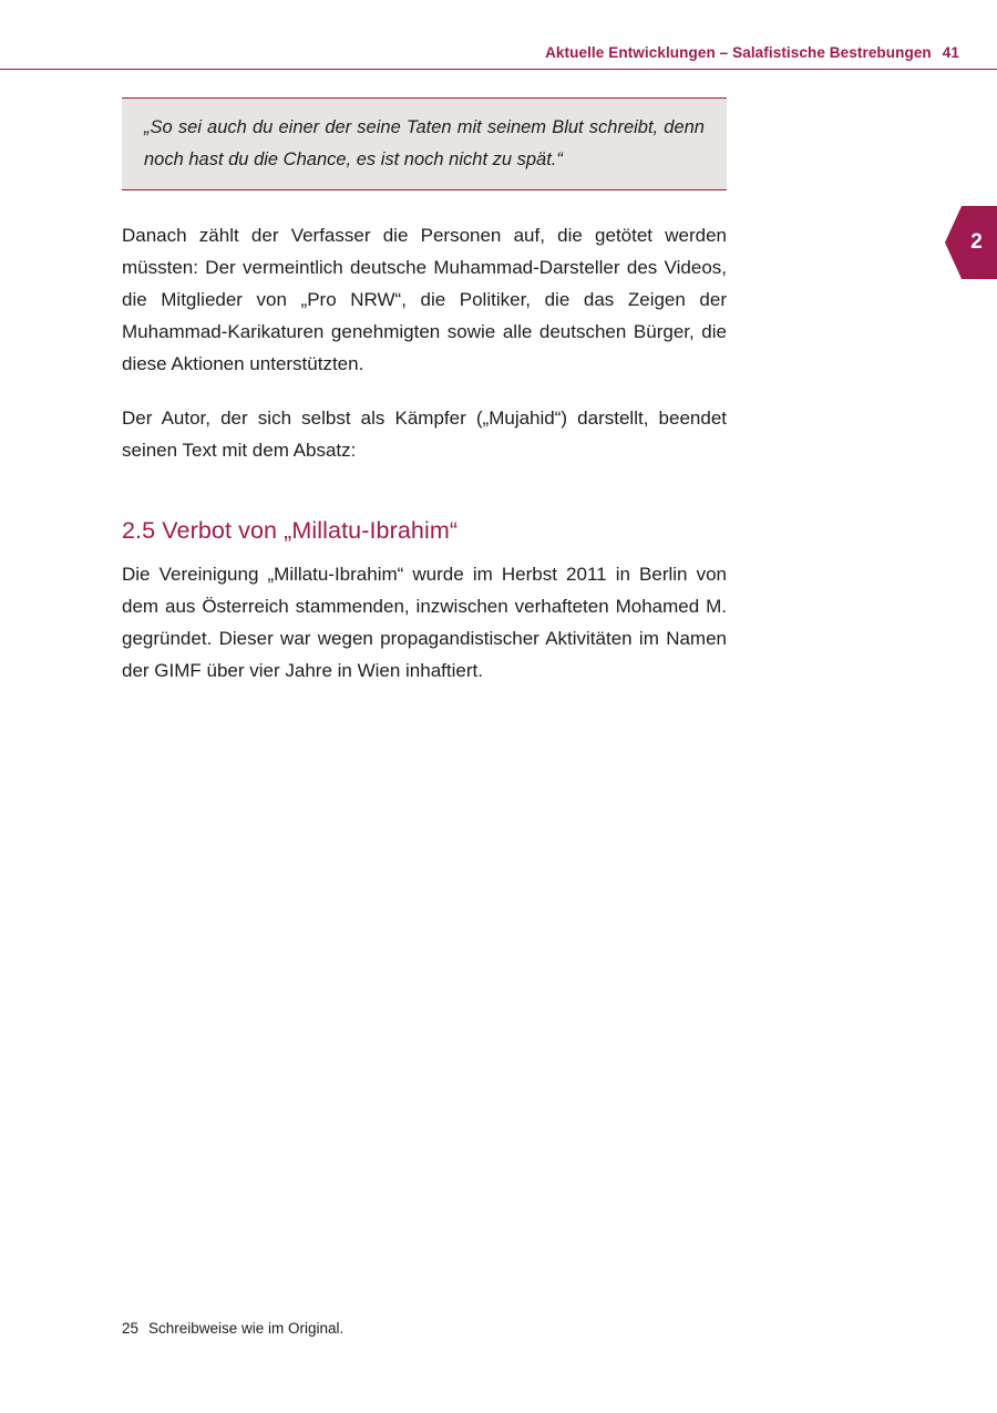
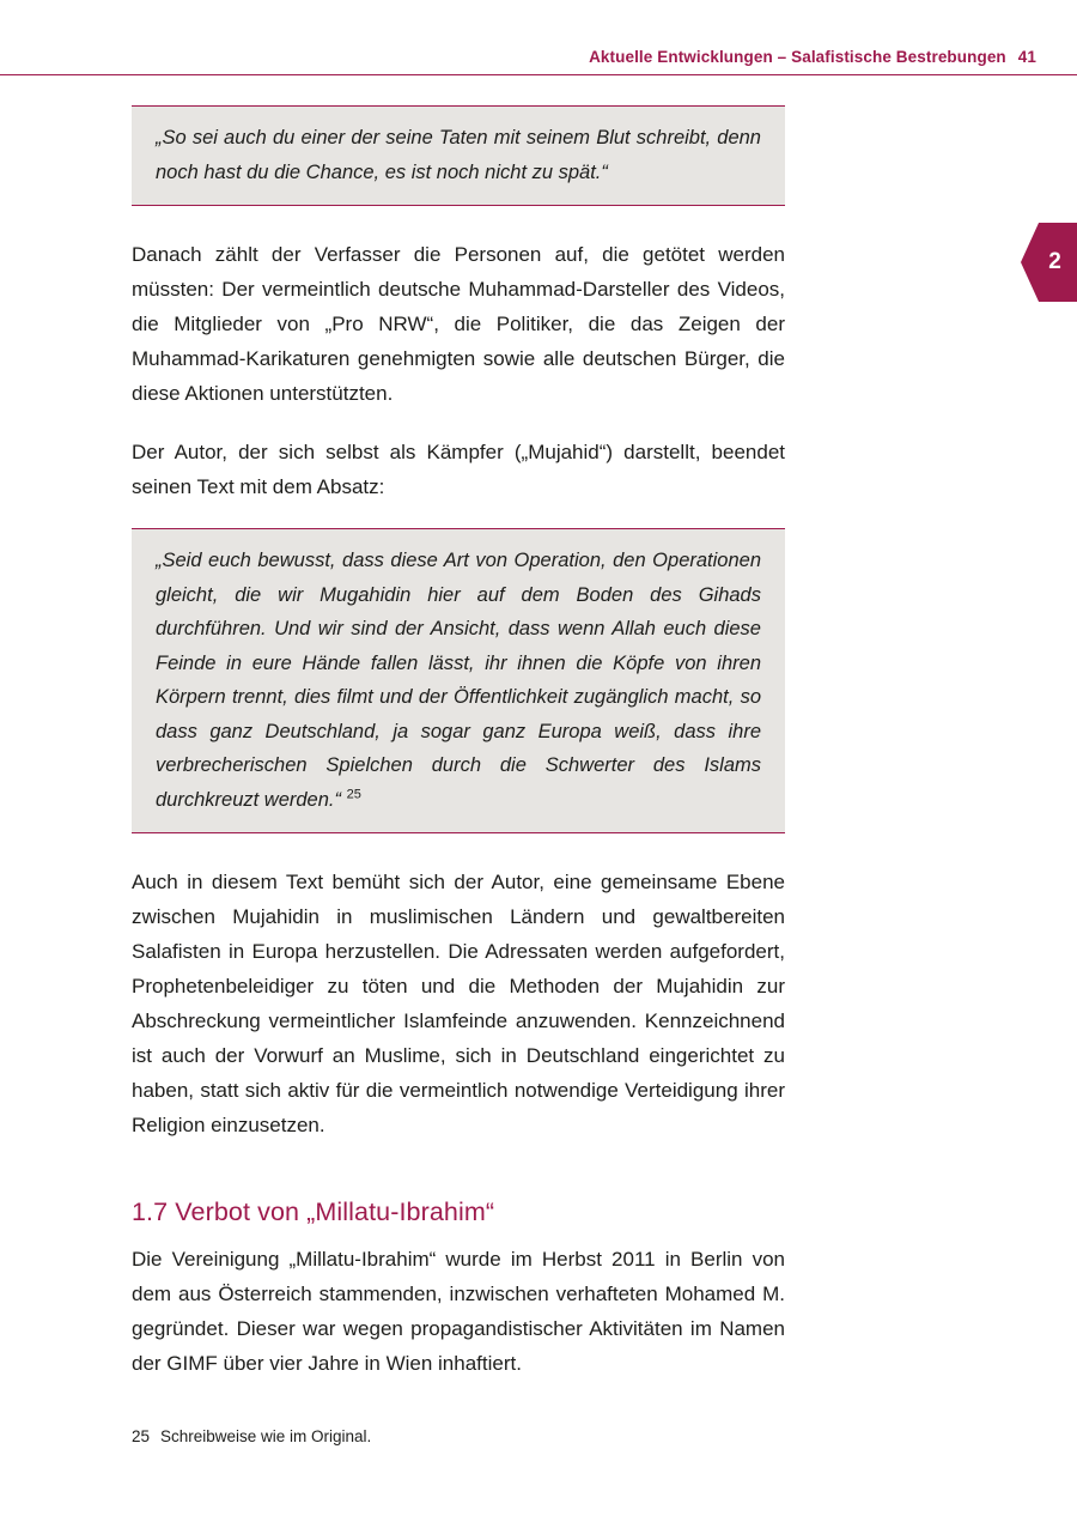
  Aktuelle Entwicklungen – Salafistische Bestrebungen 41
  2
  „So sei auch du einer der seine Taten mit seinem Blut schreibt, denn noch hast du die Chance, es ist noch nicht zu spät.“
  Danach zählt der Verfasser die Personen auf, die getötet werden müssten: Der vermeintlich deutsche Muhammad-Darsteller des Videos, die Mitglieder von „Pro NRW“, die Politiker, die das Zeigen der Muhammad-Karikaturen genehmigten sowie alle deutschen Bürger, die diese Aktionen unterstützten.
  Der Autor, der sich selbst als Kämpfer („Mujahid“) darstellt, beendet seinen Text mit dem Absatz:
+ „Seid euch bewusst, dass diese Art von Operation, den Operationen gleicht, die wir Mugahidin hier auf dem Boden des Gihads durchführen. Und wir sind der Ansicht, dass wenn Allah euch diese Feinde in eure Hände fallen lässt, ihr ihnen die Köpfe von ihren Körpern trennt, dies filmt und der Öffentlichkeit zugänglich macht, so dass ganz Deutschland, ja sogar ganz Europa weiß, dass ihre verbrecherischen Spielchen durch die Schwerter des Islams durchkreuzt werden.“ 25
+ Auch in diesem Text bemüht sich der Autor, eine gemeinsame Ebene zwischen Mujahidin in muslimischen Ländern und gewaltbereiten Salafisten in Europa herzustellen. Die Adressaten werden aufgefordert, Prophetenbeleidiger zu töten und die Methoden der Mujahidin zur Abschreckung vermeintlicher Islamfeinde anzuwenden. Kennzeichnend ist auch der Vorwurf an Muslime, sich in Deutschland eingerichtet zu haben, statt sich aktiv für die vermeintlich notwendige Verteidigung ihrer Religion einzusetzen.
- 2.5 Verbot von „Millatu-Ibrahim“
+ 1.7 Verbot von „Millatu-Ibrahim“
  Die Vereinigung „Millatu-Ibrahim“ wurde im Herbst 2011 in Berlin von dem aus Österreich stammenden, inzwischen verhafteten Mohamed M. gegründet. Dieser war wegen propagandistischer Aktivitäten im Namen der GIMF über vier Jahre in Wien inhaftiert.
  25
  Schreibweise wie im Original.
